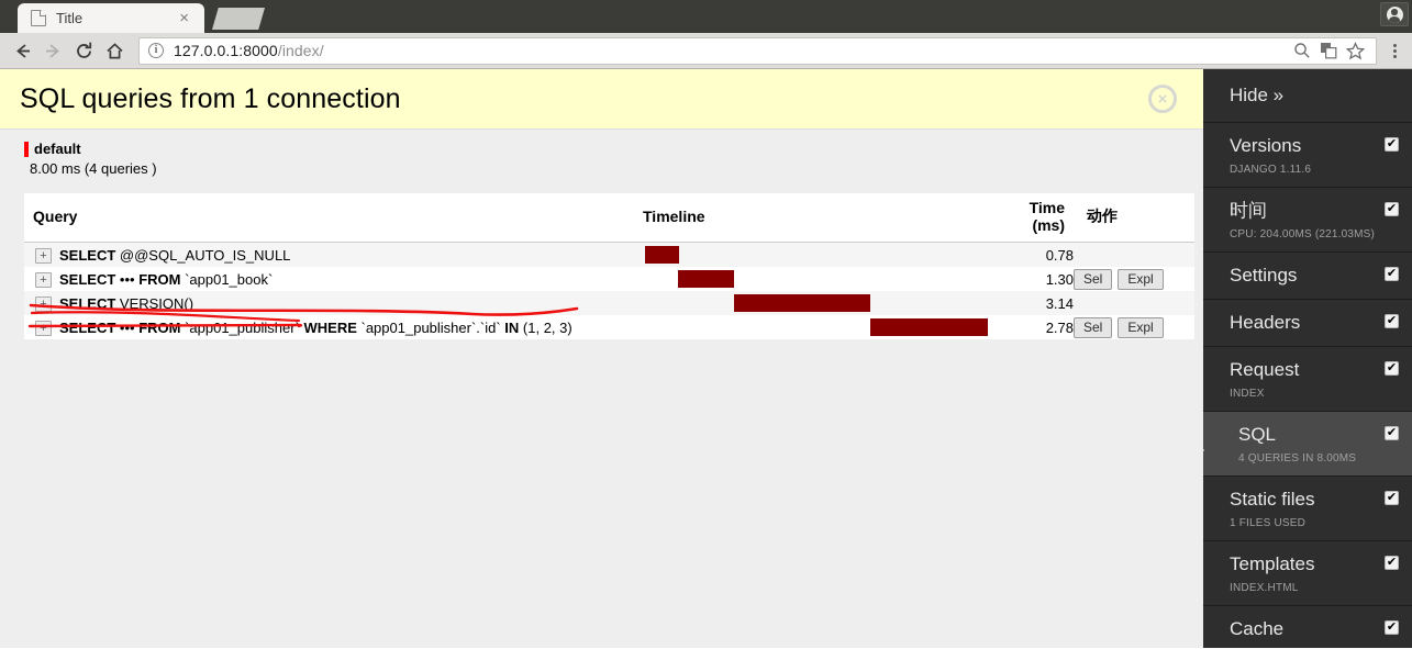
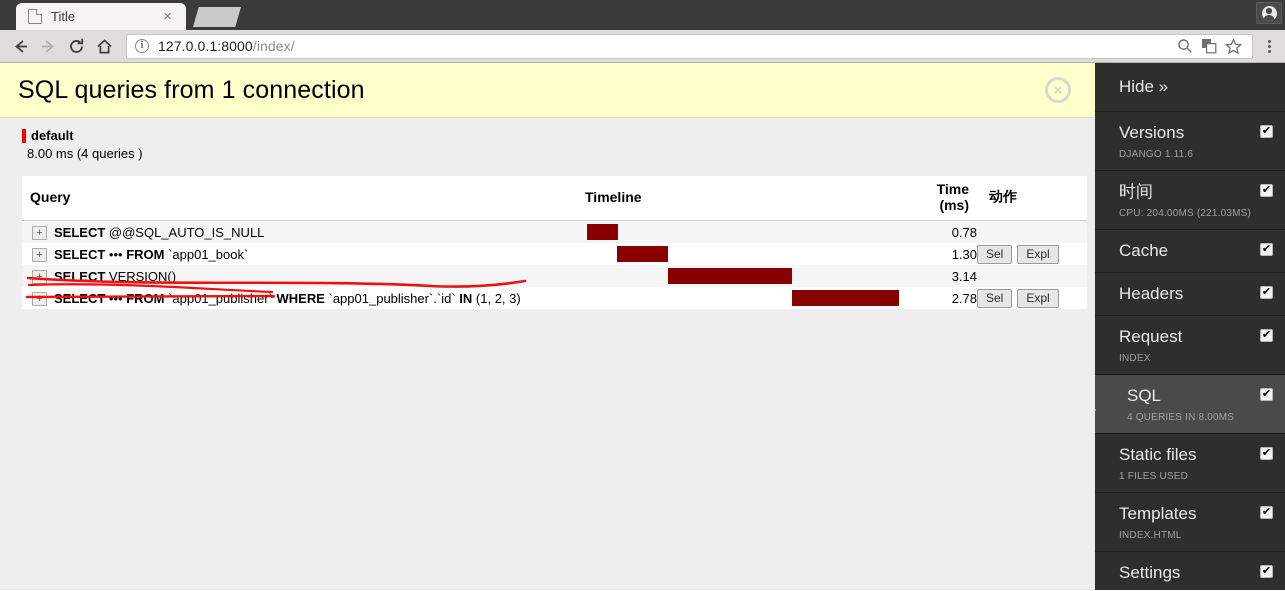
  Title
  ×
  i
  127.0.0.1:8000/index/
  SQL queries from 1 connection
  ×
  default
  8.00 ms (4 queries )
  Query	Timeline	Time (ms)	动作
  	+	SELECT @@SQL_AUTO_IS_NULL		0.78
  	+	SELECT ••• FROM `app01_book`		1.30	Sel Expl
  	+	SELECT VERSION()		3.14
  	+	ECT ••• FROM `app01_publisher` WHERE `app01_publisher`.`id` IN (1, 2, 3)		2.78	Sel Expl
  Hide »
  Versions
  DJANGO 1.11.6
  ✔
  时间
  CPU: 204.00MS (221.03MS)
  ✔
- Settings
+ Cache
  ✔
  Headers
  ✔
  Request
  INDEX
  ✔
  SQL
  4 QUERIES IN 8.00MS
  ✔
  Static files
  1 FILES USED
  ✔
  Templates
  INDEX.HTML
  ✔
- Cache
+ Settings
  ✔
